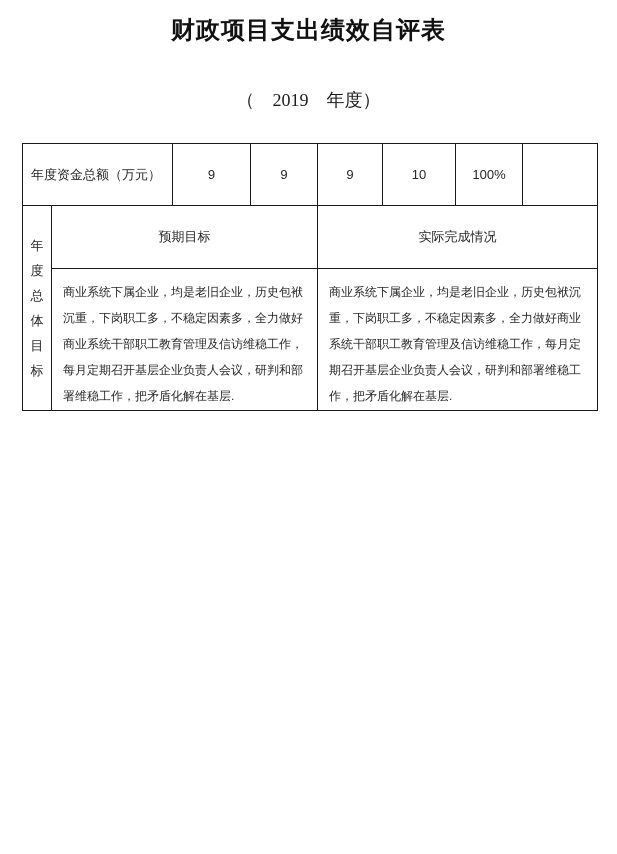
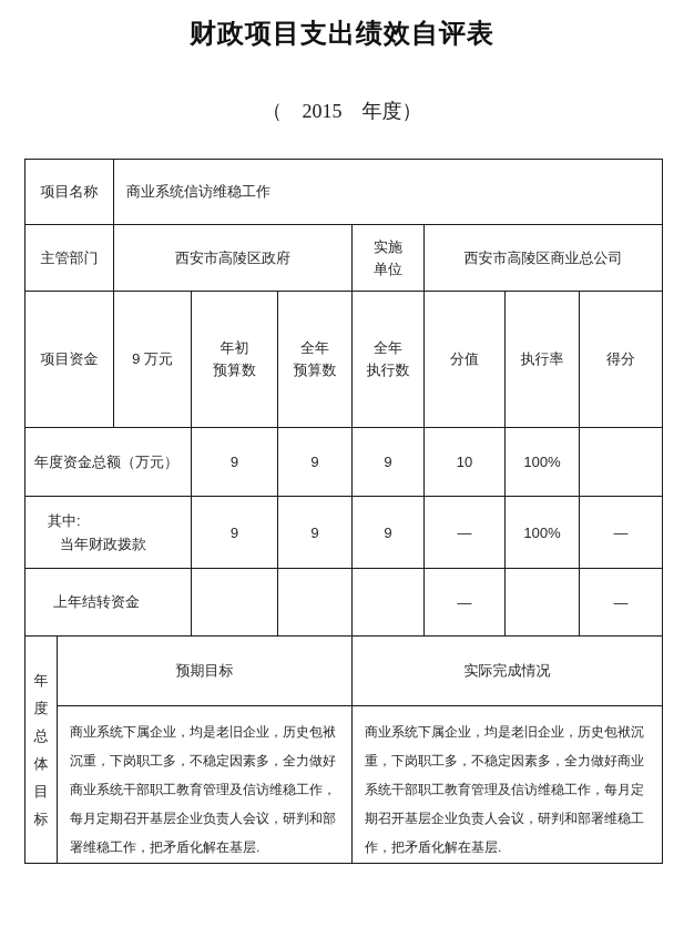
  财政项目支出绩效自评表
- （ 2019 年度）
+ （ 2015 年度）
+ 项目名称	商业系统信访维稳工作
+ 主管部门	西安市高陵区政府	实施 单位	西安市高陵区商业总公司
+ 项目资金	9 万元	年初 预算数	全年 预算数	全年 执行数	分值	执行率	得分
  年度资金总额（万元）	9	9	9	10	100%
+ 其中: 当年财政拨款	9	9	9	—	100%	—
+ 上年结转资金				—		—
  年度总体目标	预期目标	实际完成情况
  商业系统下属企业，均是老旧企业，历史包袱沉重，下岗职工多，不稳定因素多，全力做好商业系统干部职工教育管理及信访维稳工作，每月定期召开基层企业负责人会议，研判和部署维稳工作，把矛盾化解在基层.	商业系统下属企业，均是老旧企业，历史包袱沉重，下岗职工多，不稳定因素多，全力做好商业系统干部职工教育管理及信访维稳工作，每月定期召开基层企业负责人会议，研判和部署维稳工作，把矛盾化解在基层.
